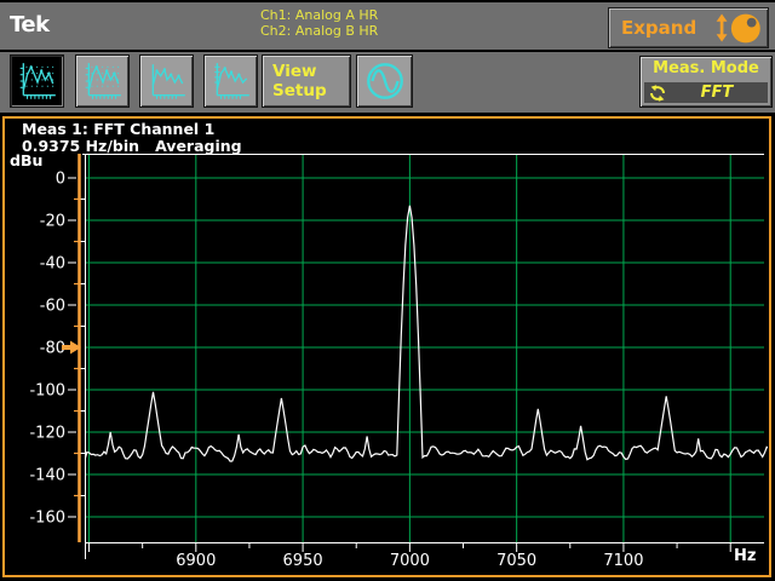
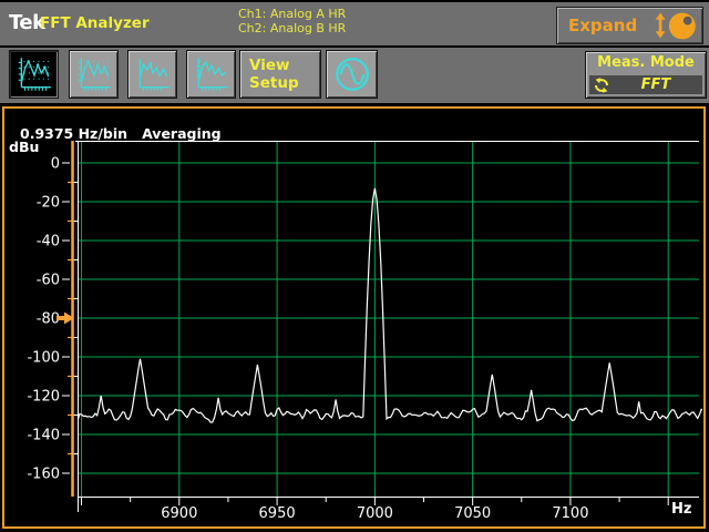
  Tek
+ FFT Analyzer
  Ch1: Analog A HR
  Ch2: Analog B HR
  Expand
  View
  Setup
  Meas. Mode
  FFT
  0
  -20
  -40
  -60
  -80
  -100
  -120
  -140
  -160
  6900
  6950
  7000
  7050
  7100
- Meas 1: FFT Channel 1
  0.9375 Hz/bin Averaging
  dBu
  Hz
